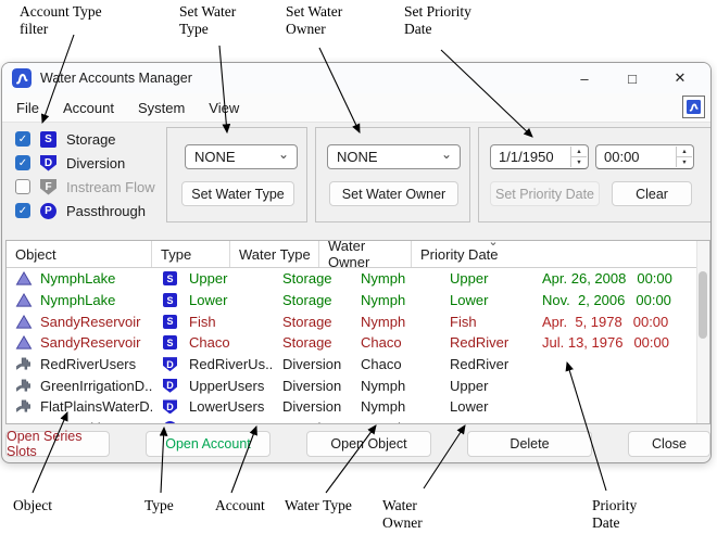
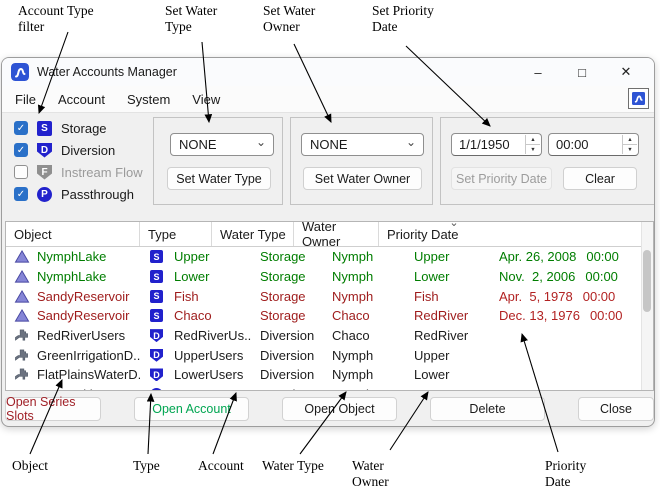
  Account Type filter
  Set Water Type
  Set Water Owner
  Set Priority Date
  Object
  Type
  Account
  Water Type
  Water Owner
  Priority Date
  Water Accounts Manager
  –
  □
  ✕
  File
  Account
  System
  Viw
  ✓
  S
  Storage
  ✓
  D
  Diversion
  F
  Instream Flow
  ✓
  P
  Passthrough
  NONE
  ⌄
  Set Water Type
  NONE
  ⌄
  Set Water Owner
  1/1/1950
  00:00
  Set Priority Date
  Clear
  Object
  Type
  Water Type
  Water Owner
  Priority Date
  ⌄
  NymphLake
  S
  Upper
  Storage
  Nymph
  Upper
  Apr. 26, 2008
  00:00
  NymphLake
  S
  Lower
  Storage
  Nymph
  Lower
  Nov. 2, 2006
  00:00
  SandyReservoir
  S
  Fish
  Storage
  Nymph
  Fish
  Apr. 5, 1978
  00:00
  SandyReservoir
  S
  Chaco
  Storage
  Chaco
  RedRiver
- Jul. 13, 1976
+ Dec. 13, 1976
  00:00
  RedRiverUsers
  D
  RedRiverUs..
  Diversion
  Chaco
  RedRiver
  GreenIrrigationD..
  D
  UpperUsers
  Diversion
  Nymph
  Upper
  FlatPlainsWaterD.
  D
  LowerUsers
  Diversion
  Nymph
  Lower
  Open Series Slots
  Open Account
  Open Object
  Delete
  Close
